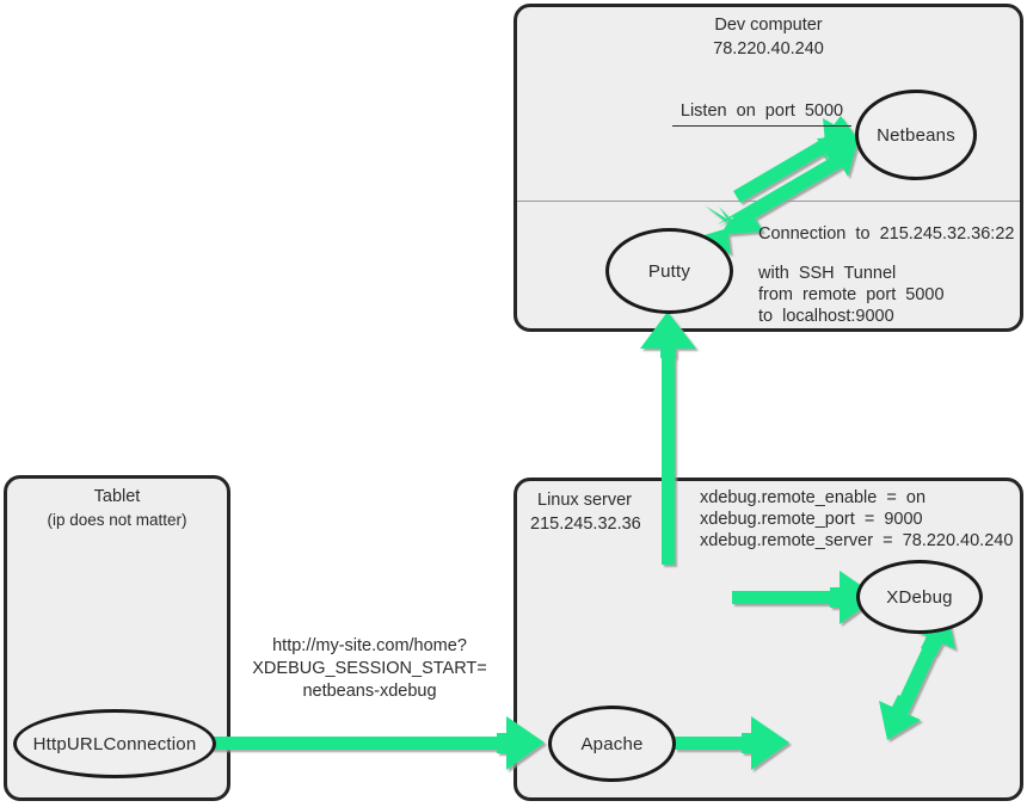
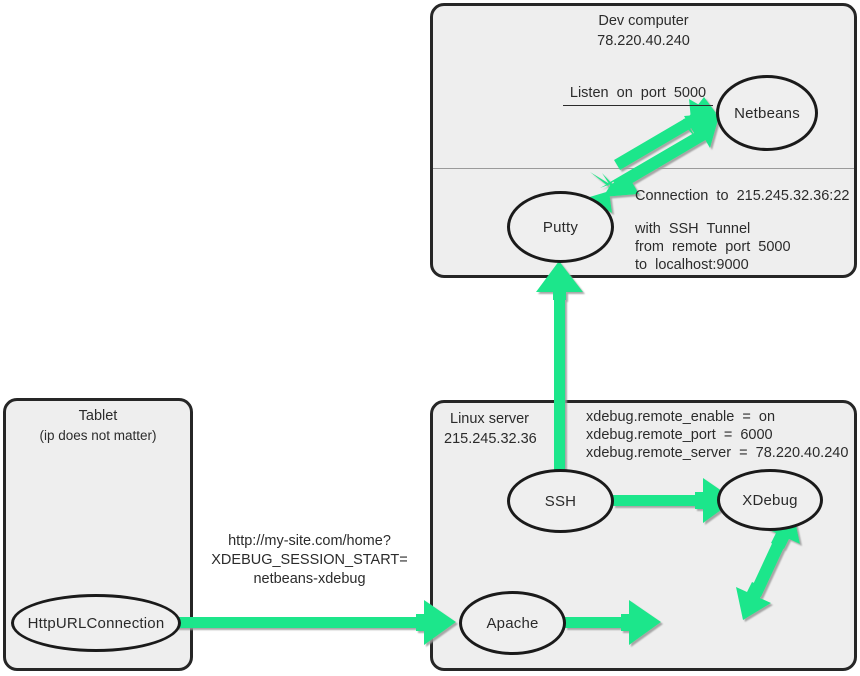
  Dev computer
  78.220.40.240
  Tablet
  (ip does not matter)
  Linux server
  215.245.32.36
  Listen on port 5000
  Connection to 215.245.32.36:22
  with SSH Tunnel
  from remote port 5000
  to localhost:9000
  xdebug.remote_enable = on
- xdebug.remote_port = 9000
+ xdebug.remote_port = 6000
  xdebug.remote_server = 78.220.40.240
  http://my-site.com/home?
  XDEBUG_SESSION_START=
  netbeans-xdebug
  Netbeans
  Putty
  HttpURLConnection
+ SSH
  XDebug
  Apache
